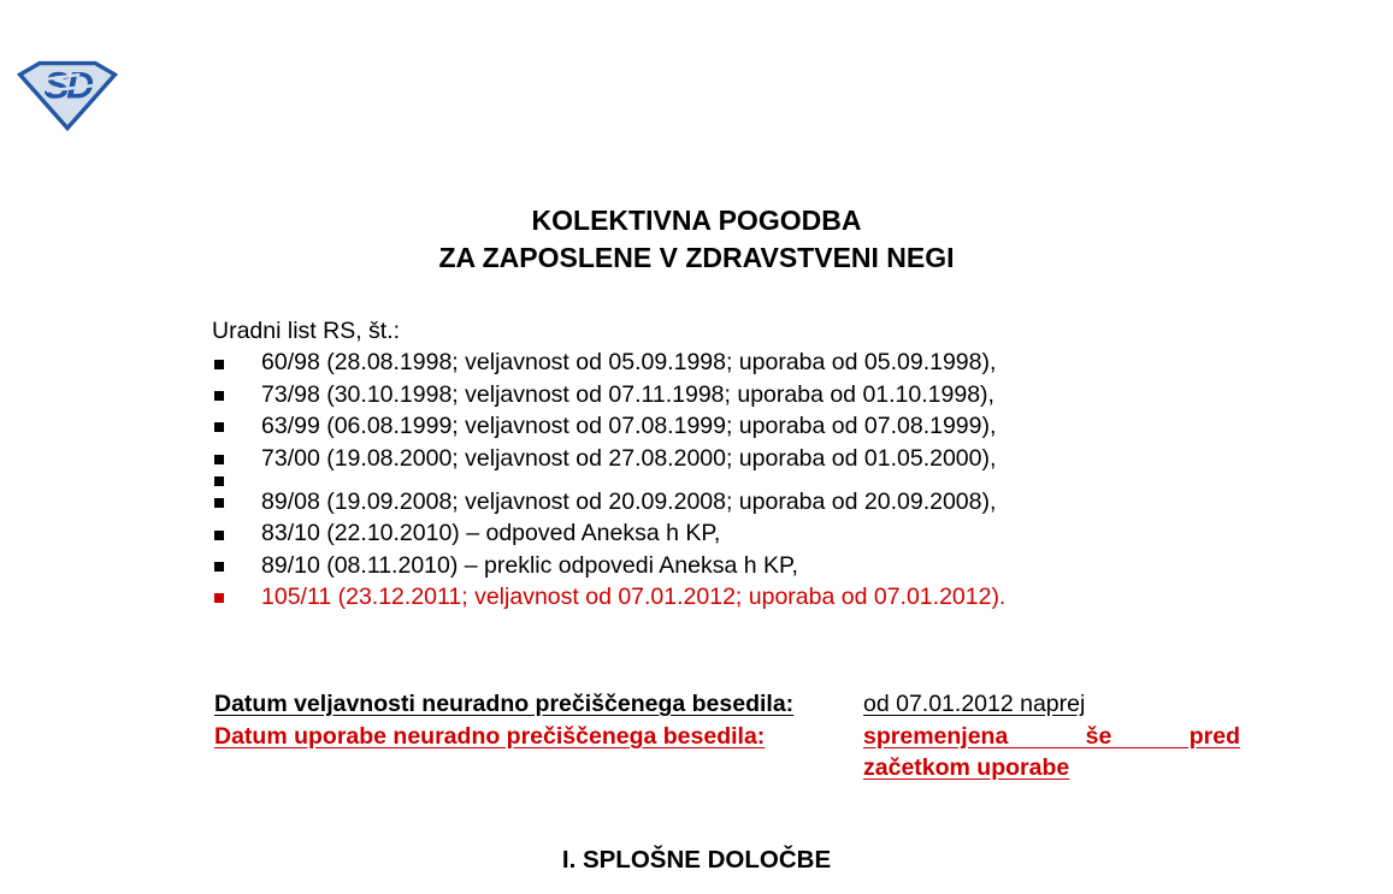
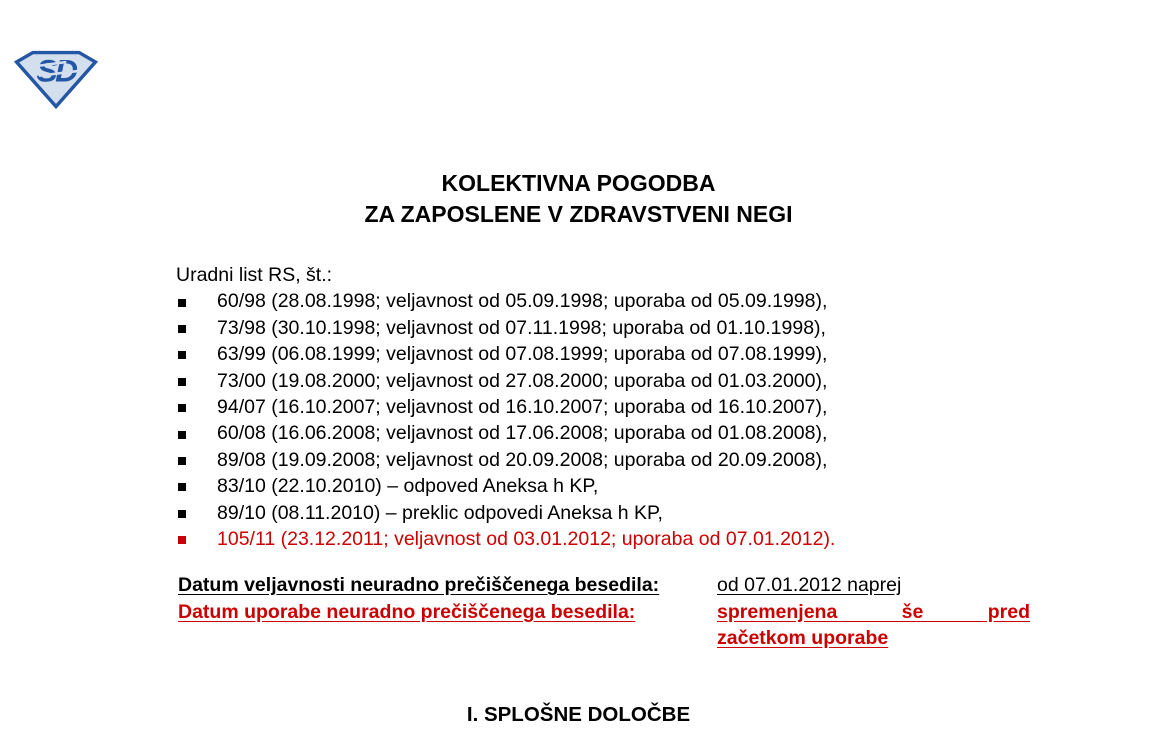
  SD
  KOLEKTIVNA POGODBA
  ZA ZAPOSLENE V ZDRAVSTVENI NEGI
  Uradni list RS, št.:
  60/98 (28.08.1998; veljavnost od 05.09.1998; uporaba od 05.09.1998),
  73/98 (30.10.1998; veljavnost od 07.11.1998; uporaba od 01.10.1998),
  63/99 (06.08.1999; veljavnost od 07.08.1999; uporaba od 07.08.1999),
- 73/00 (19.08.2000; veljavnost od 27.08.2000; uporaba od 01.05.2000),
+ 73/00 (19.08.2000; veljavnost od 27.08.2000; uporaba od 01.03.2000),
+ 94/07 (16.10.2007; veljavnost od 16.10.2007; uporaba od 16.10.2007),
+ 60/08 (16.06.2008; veljavnost od 17.06.2008; uporaba od 01.08.2008),
  89/08 (19.09.2008; veljavnost od 20.09.2008; uporaba od 20.09.2008),
  83/10 (22.10.2010) – odpoved Aneksa h KP,
  89/10 (08.11.2010) – preklic odpovedi Aneksa h KP,
- 105/11 (23.12.2011; veljavnost od 07.01.2012; uporaba od 07.01.2012).
+ 105/11 (23.12.2011; veljavnost od 03.01.2012; uporaba od 07.01.2012).
  Datum veljavnosti neuradno prečiščenega besedila:
  od 07.01.2012 naprej
  Datum uporabe neuradno prečiščenega besedila:
  spremenjena še pred
  začetkom uporabe
  I. SPLOŠNE DOLOČBE
